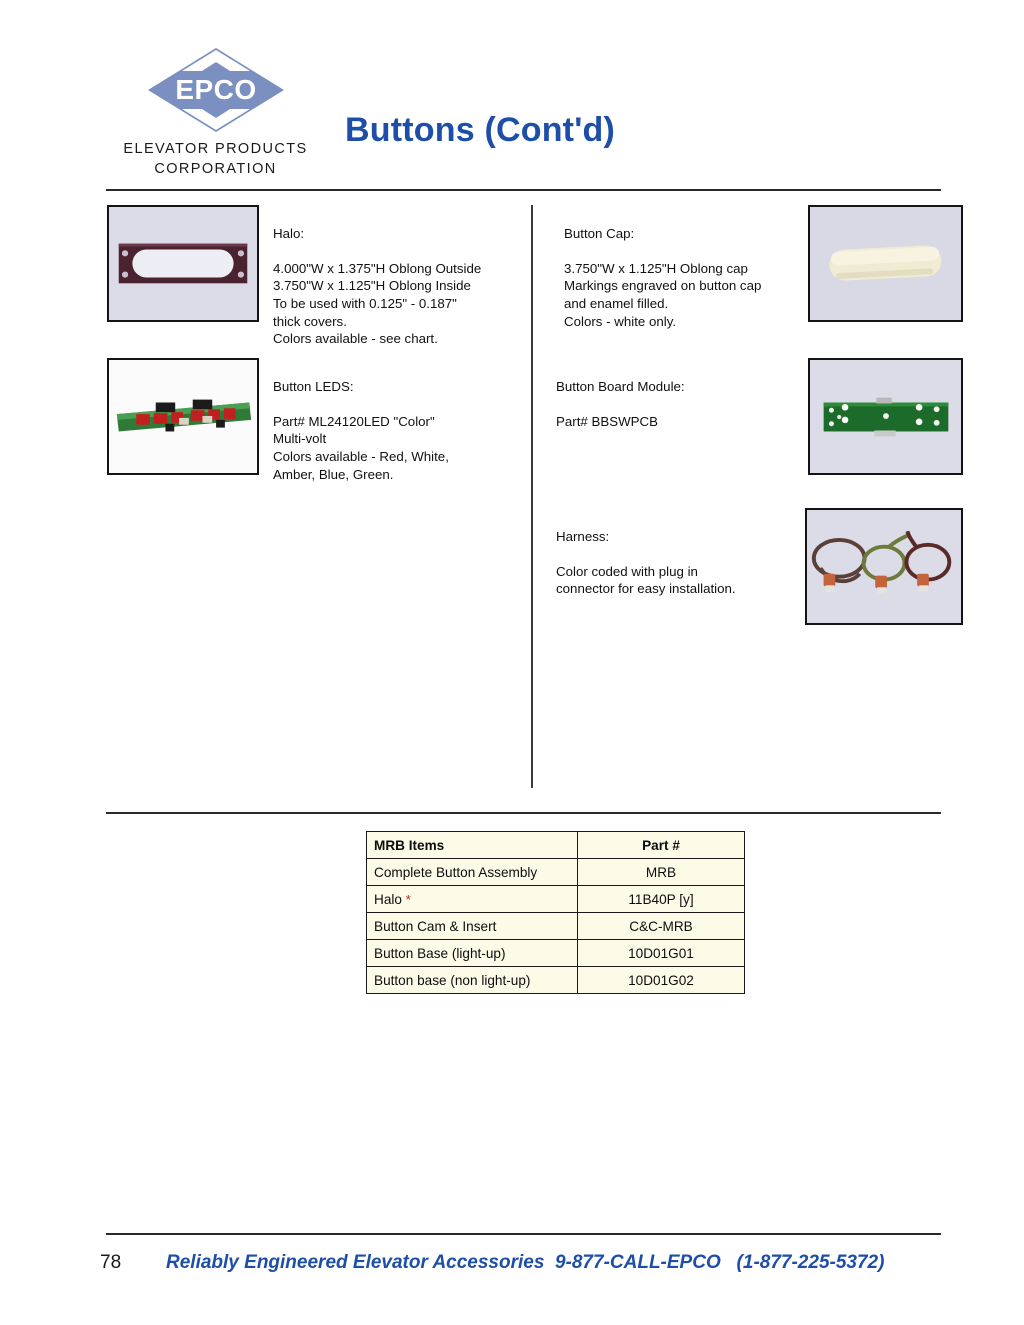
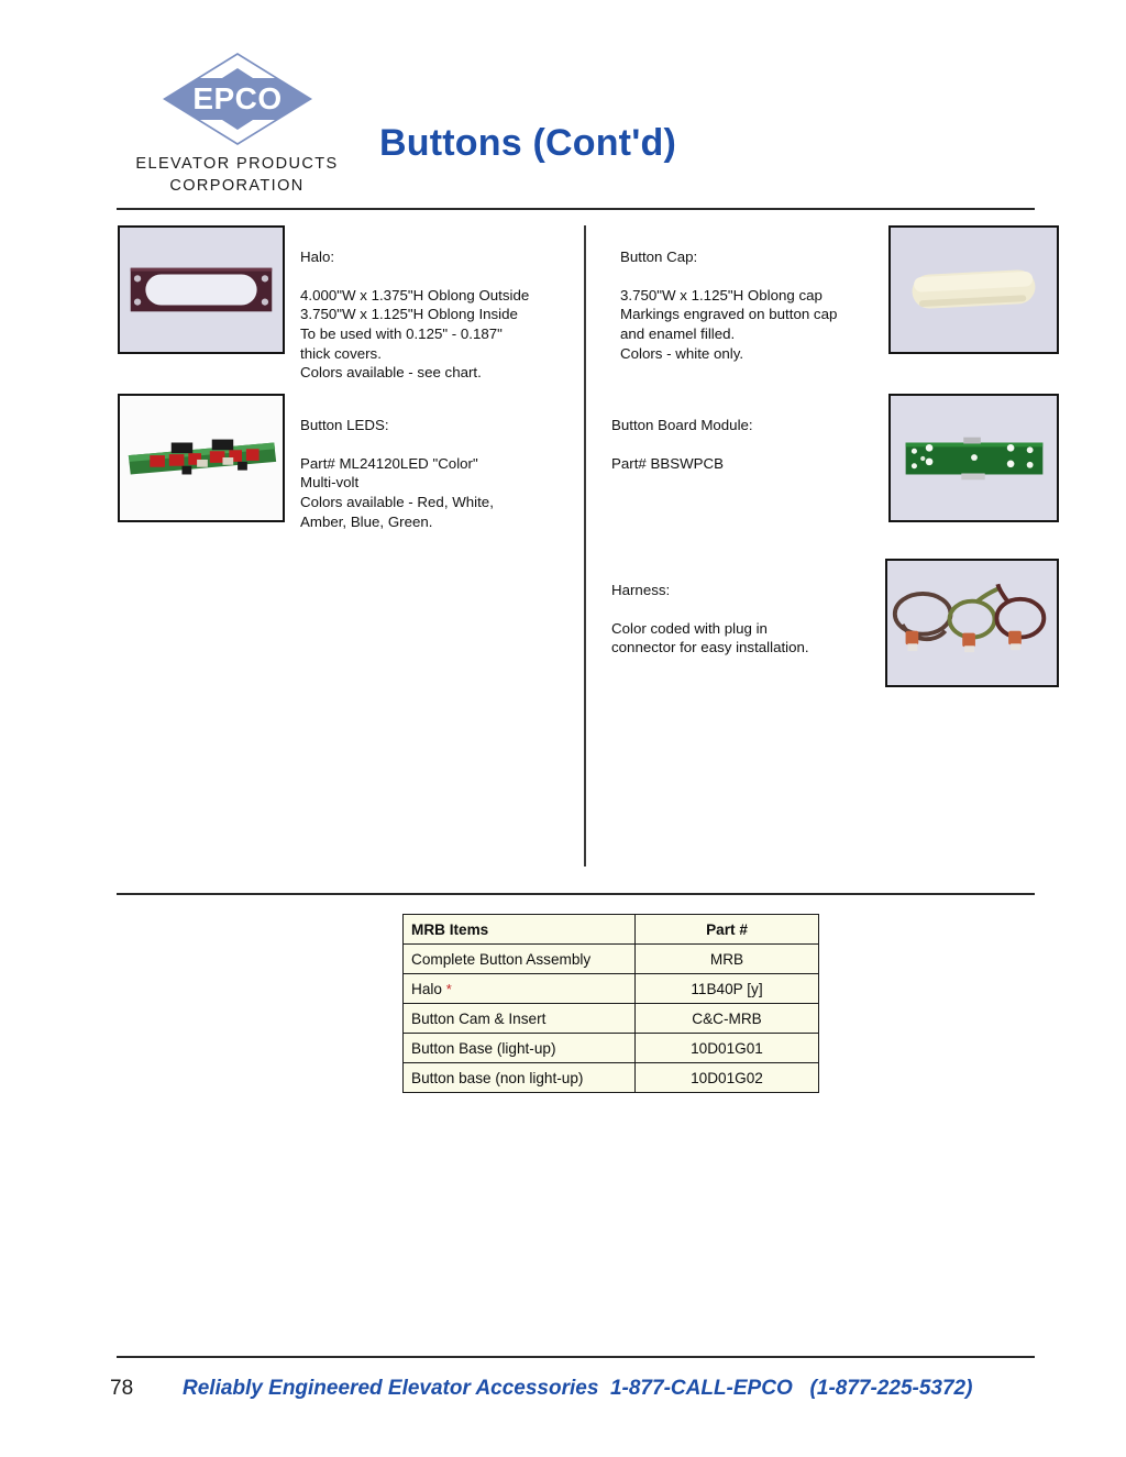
  EPCO
  ELEVATOR PRODUCTS
  CORPORATION
  Buttons (Cont'd)
  Halo:
  4.000"W x 1.375"H Oblong Outside
  3.750"W x 1.125"H Oblong Inside
  To be used with 0.125" - 0.187"
  thick covers.
  Colors available - see chart.
  Button Cap:
  3.750"W x 1.125"H Oblong cap
  Markings engraved on button cap
  and enamel filled.
  Colors - white only.
  Button LEDS:
  Part# ML24120LED "Color"
  Multi-volt
  Colors available - Red, White,
  Amber, Blue, Green.
  Button Board Module:
  Part# BBSWPCB
  Harness:
  Color coded with plug in
  connector for easy installation.
  MRB Items	Part #
  Complete Button Assembly	MRB
  Halo *	11B40P [y]
  Button Cam & Insert	C&C-MRB
  Button Base (light-up)	10D01G01
  Button base (non light-up)	10D01G02
  78
- Reliably Engineered Elevator Accessories 9-877-CALL-EPCO (1-877-225-5372)
+ Reliably Engineered Elevator Accessories 1-877-CALL-EPCO (1-877-225-5372)
